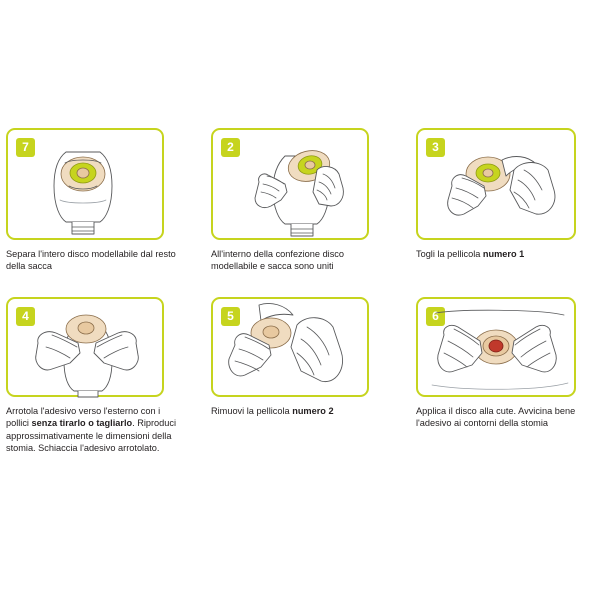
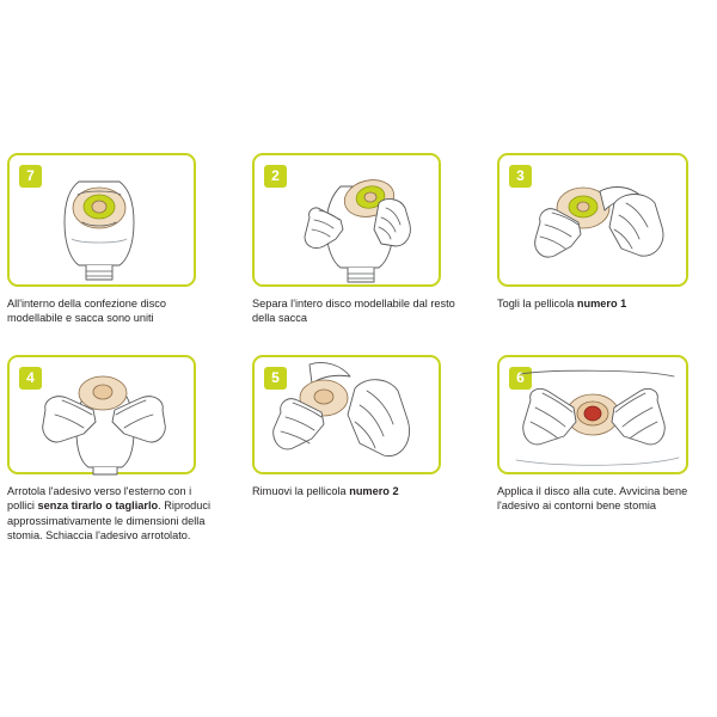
  7
- Separa l'intero disco modellabile dal resto della sacca
+ All'interno della confezione disco modellabile e sacca sono uniti
  2
- All'interno della confezione disco modellabile e sacca sono uniti
+ Separa l'intero disco modellabile dal resto della sacca
  3
  Togli la pellicola numero 1
  4
  Arrotola l'adesivo verso l'esterno con i pollici senza tirarlo o tagliarlo. Riproduci approssimativamente le dimensioni della stomia. Schiaccia l'adesivo arrotolato.
  5
  Rimuovi la pellicola numero 2
  6
- Applica il disco alla cute. Avvicina bene l'adesivo ai contorni della stomia
+ Applica il disco alla cute. Avvicina bene l'adesivo ai contorni bene stomia
